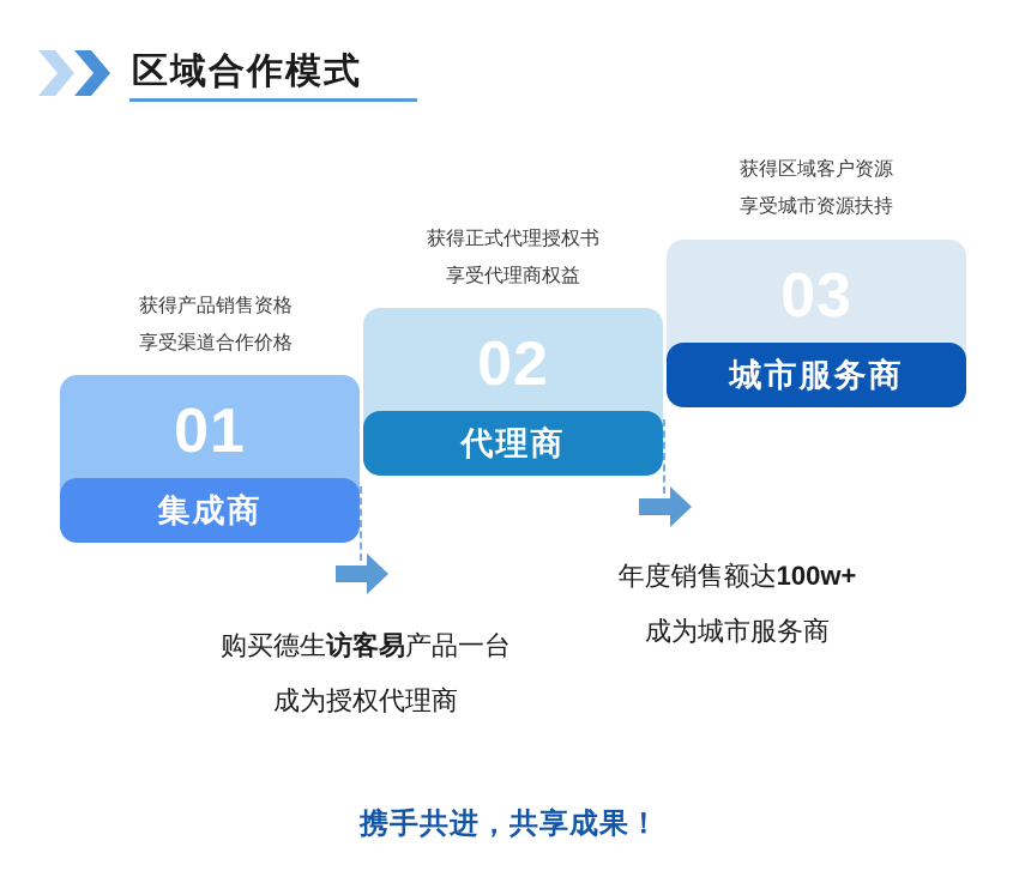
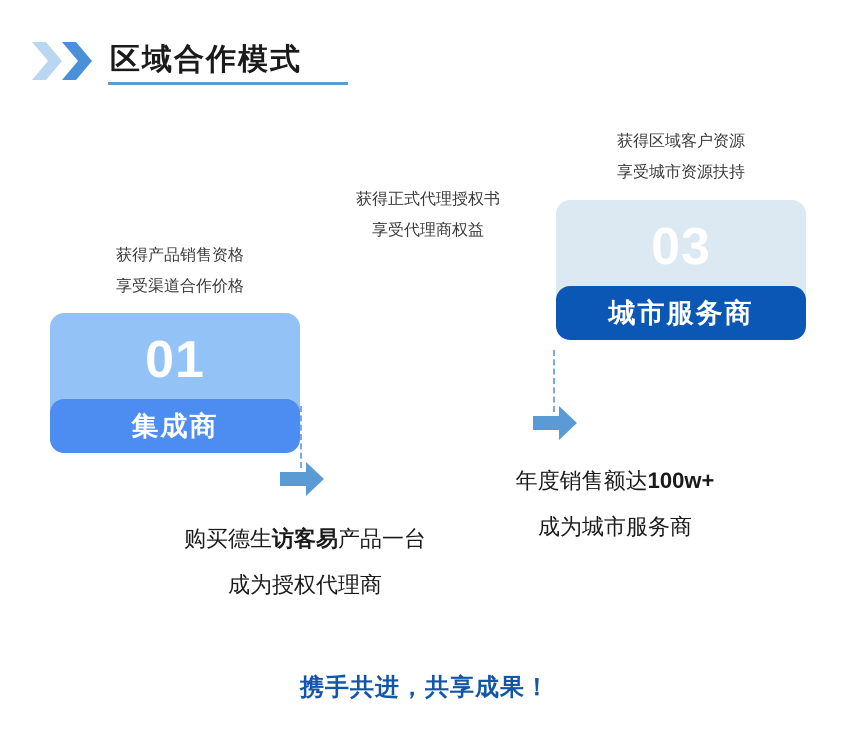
  区域合作模式
  获得产品销售资格
  享受渠道合作价格
  获得正式代理授权书
  享受代理商权益
  获得区域客户资源
  享受城市资源扶持
  01
  集成商
- 02
- 代理商
  03
  城市服务商
  购买德生访客易产品一台
  成为授权代理商
  年度销售额达100w+
  成为城市服务商
  携手共进，共享成果！
